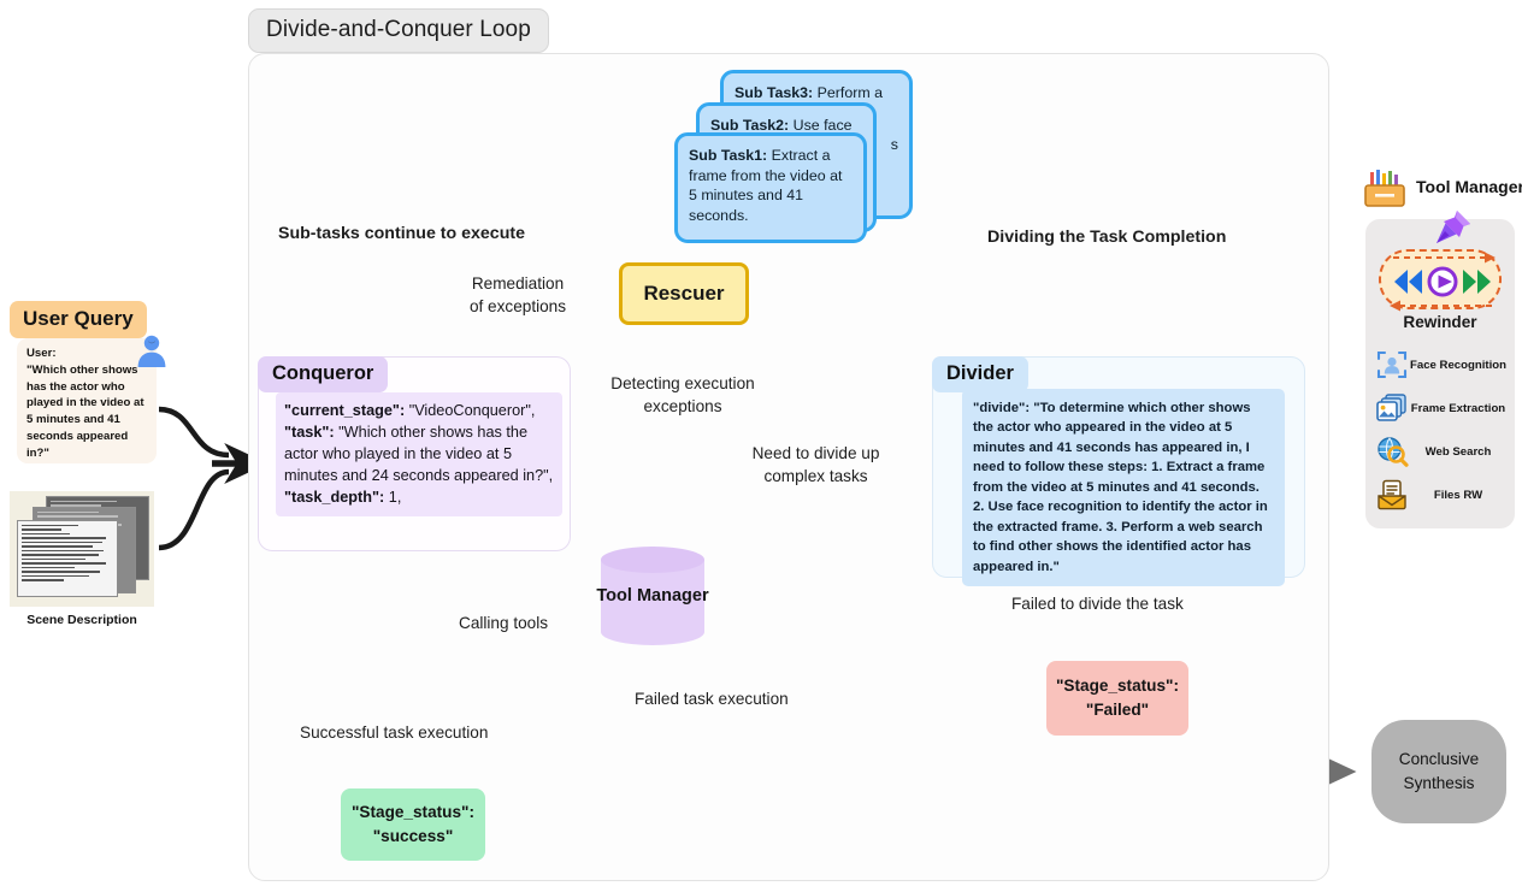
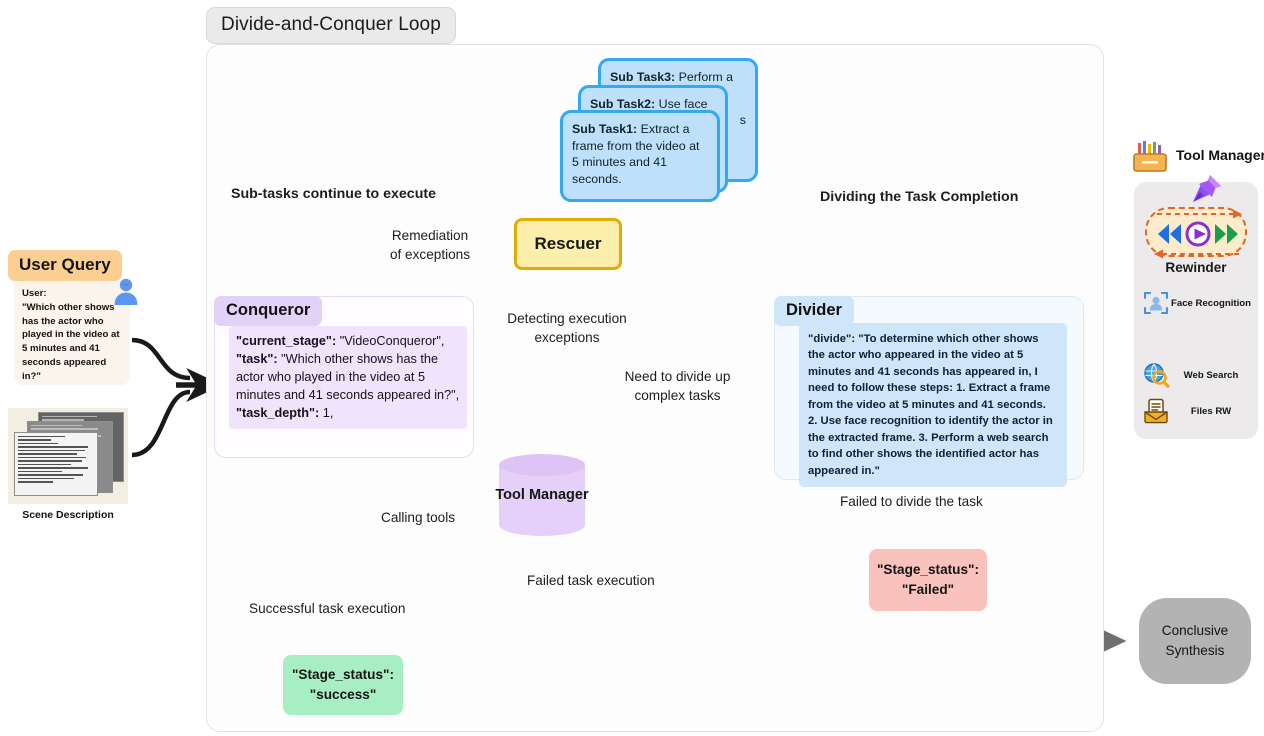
  Divide-and-Conquer Loop
  Sub Task3: Perform a
  s
  Sub Task2: Use face
  Sub Task1: Extract a frame from the video at 5 minutes and 41 seconds.
  Conqueror
  "current_stage": "VideoConqueror",
- "task": "Which other shows has the actor who played in the video at 5 minutes and 24 seconds appeared in?",
+ "task": "Which other shows has the actor who played in the video at 5 minutes and 41 seconds appeared in?",
  "task_depth": 1,
  Divider
  "divide": "To determine which other shows the actor who appeared in the video at 5 minutes and 41 seconds has appeared in, I need to follow these steps: 1. Extract a frame from the video at 5 minutes and 41 seconds. 2. Use face recognition to identify the actor in the extracted frame. 3. Perform a web search to find other shows the identified actor has appeared in."
  Rescuer
  Tool Manager
  "Stage_status":
  "Failed"
  "Stage_status":
  "success"
  Conclusive
  Synthesis
  User Query
  User:
  "Which other shows has the actor who played in the video at 5 minutes and 41 seconds appeared in?"
  Scene Description
  Tool Manager
  Rewinder
  Face Recognition
- Frame Extraction
  Web Search
  Files RW
  Sub-tasks continue to execute
  Dividing the Task Completion
  Remediation
  of exceptions
  Detecting execution
  exceptions
  Need to divide up
  complex tasks
  Calling tools
  Failed to divide the task
  Failed task execution
  Successful task execution
